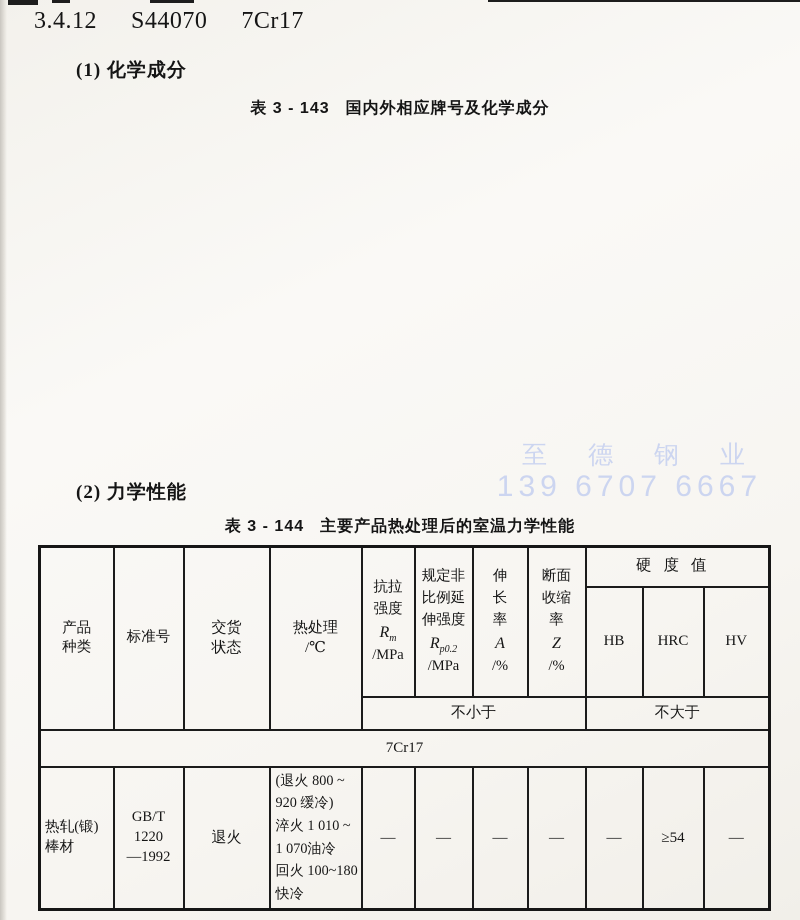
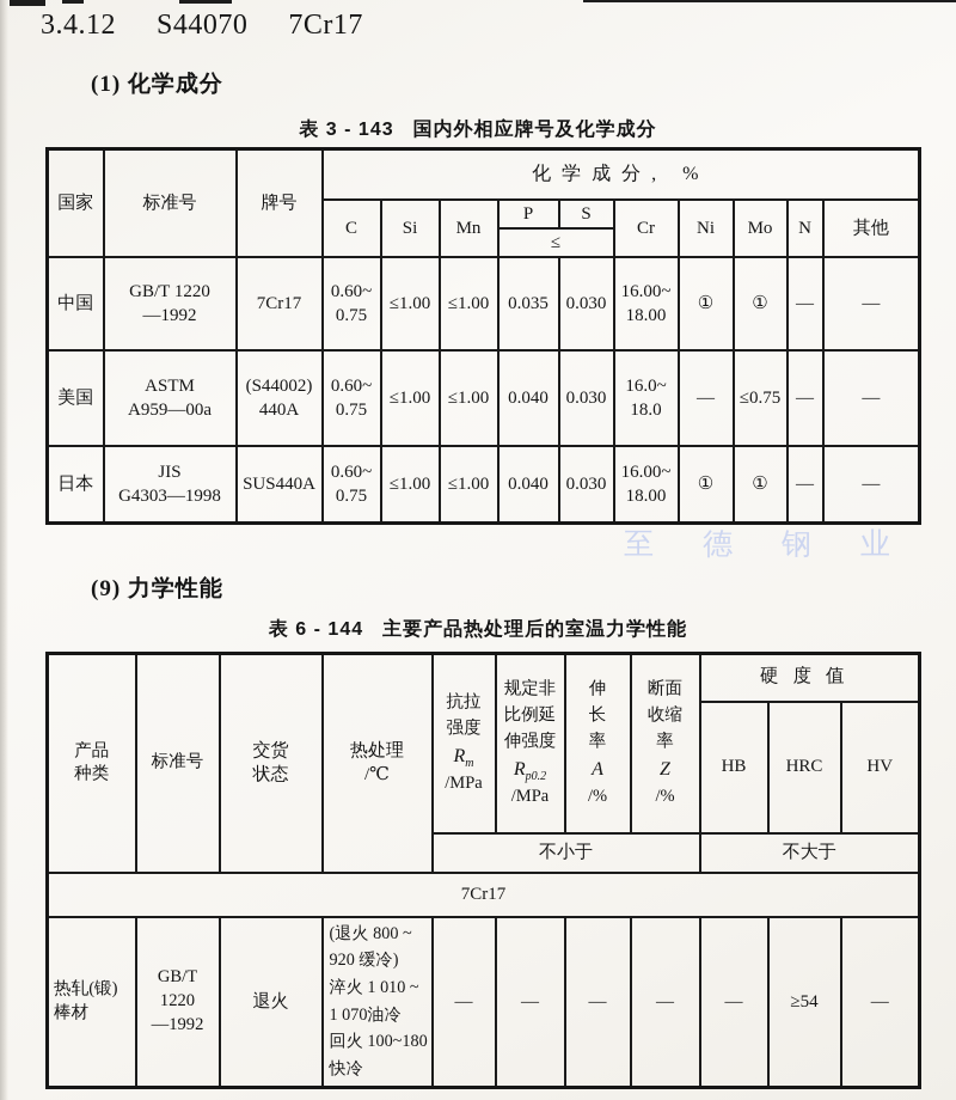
  3.4.12 S44070 7Cr17
  (1) 化学成分
  表 3 - 143 国内外相应牌号及化学成分
+ 国家	标准号	牌号	化学成分, %
+ C	Si	Mn	P	S	Cr	Ni	Mo	N	其他
+ ≤
+ 中国	GB/T 1220 —1992	7Cr17	0.60~ 0.75	≤1.00	≤1.00	0.035	0.030	16.00~ 18.00	①	①	—	—
+ 美国	ASTM A959—00a	(S44002) 440A	0.60~ 0.75	≤1.00	≤1.00	0.040	0.030	16.0~ 18.0	—	≤0.75	—	—
+ 日本	JIS G4303—1998	SUS440A	0.60~ 0.75	≤1.00	≤1.00	0.040	0.030	16.00~ 18.00	①	①	—	—
  至 德 钢 业
- 139 6707 6667
- (2) 力学性能
+ (9) 力学性能
- 表 3 - 144 主要产品热处理后的室温力学性能
+ 表 6 - 144 主要产品热处理后的室温力学性能
  产品 种类	标准号	交货 状态	热处理 /℃	抗拉 强度 Rm /MPa	规定非 比例延 伸强度 Rp0.2 /MPa	伸 长 率 A /%	断面 收缩 率 Z /%	硬度值
  HB	HRC	HV
  不小于	不大于
  7Cr17
  热轧(锻) 棒材	GB/T 1220 —1992	退火	(退火 800 ~ 920 缓冷) 淬火 1 010 ~ 1 070油冷 回火 100~180 快冷	—	—	—	—	—	≥54	—
